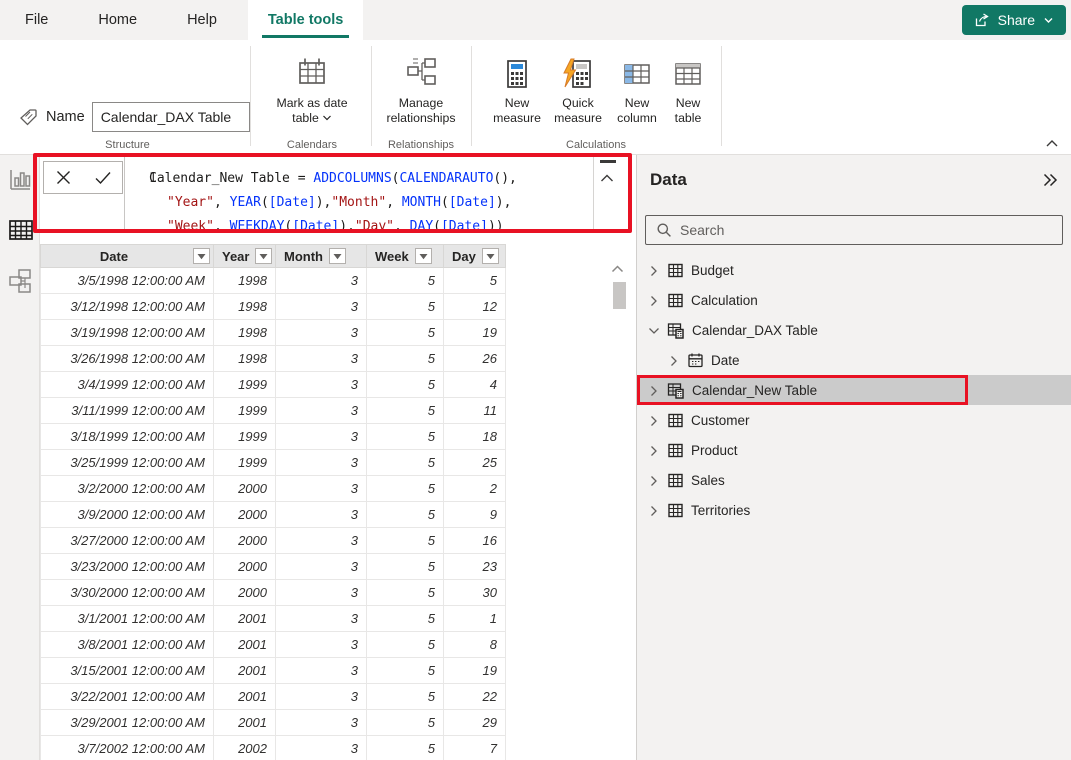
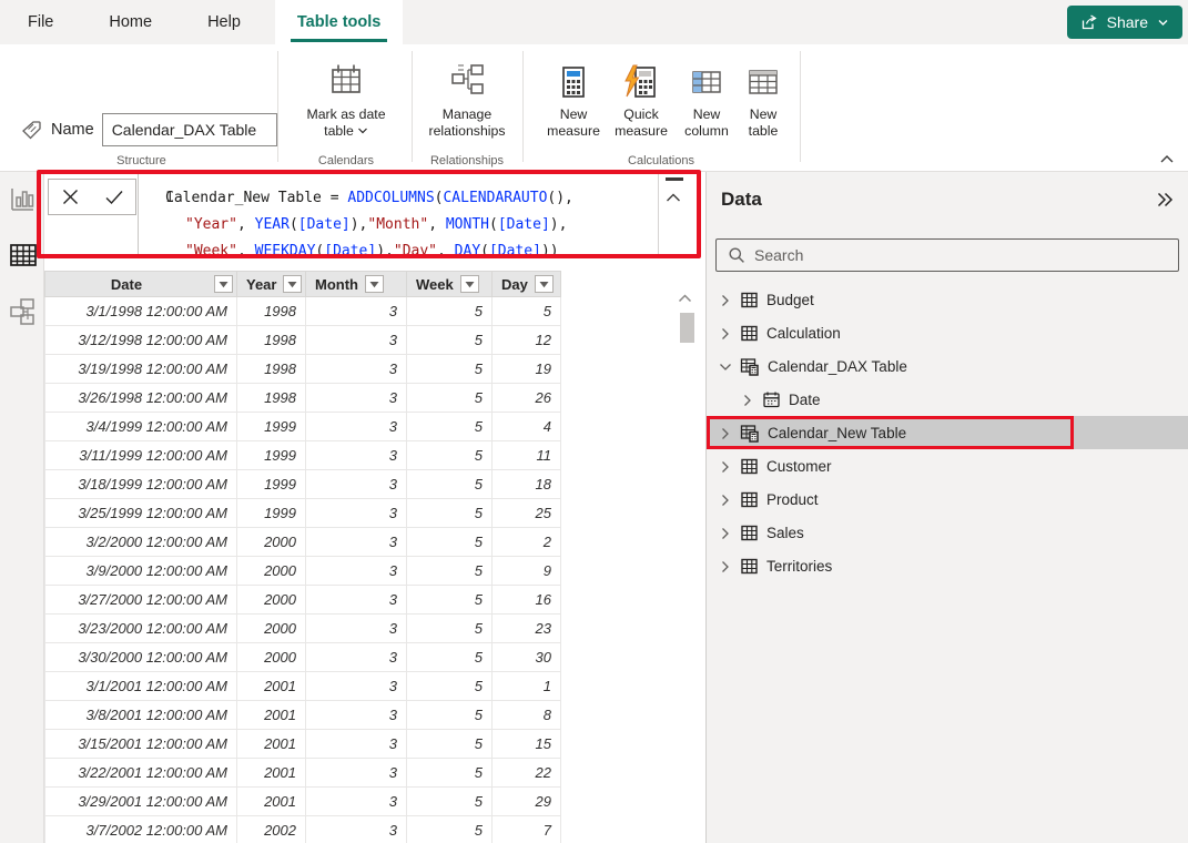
  File
  Home
  Help
  Table tools
  Share
  Name
  Calendar_DAX Table
  Structure
  Mark as date
  table
  Calendars
  Manage
  relationships
  Relationships
  New
  measure
  Quick
  measure
  New
  column
  New
  table
  Calculations
  1
  Calendar_New Table = ADDCOLUMNS(CALENDARAUTO(),
  "Year", YEAR([Date]),"Month", MONTH([Date]),
  "Week", WEEKDAY([Date]),"Day", DAY([Date]))
  Date	Year	Month	Week	Day
- 3/5/1998 12:00:00 AM	1998	3	5	5
+ 3/1/1998 12:00:00 AM	1998	3	5	5
  3/12/1998 12:00:00 AM	1998	3	5	12
  3/19/1998 12:00:00 AM	1998	3	5	19
  3/26/1998 12:00:00 AM	1998	3	5	26
  3/4/1999 12:00:00 AM	1999	3	5	4
  3/11/1999 12:00:00 AM	1999	3	5	11
  3/18/1999 12:00:00 AM	1999	3	5	18
  3/25/1999 12:00:00 AM	1999	3	5	25
  3/2/2000 12:00:00 AM	2000	3	5	2
  3/9/2000 12:00:00 AM	2000	3	5	9
  3/27/2000 12:00:00 AM	2000	3	5	16
  3/23/2000 12:00:00 AM	2000	3	5	23
  3/30/2000 12:00:00 AM	2000	3	5	30
  3/1/2001 12:00:00 AM	2001	3	5	1
  3/8/2001 12:00:00 AM	2001	3	5	8
- 3/15/2001 12:00:00 AM	2001	3	5	19
+ 3/15/2001 12:00:00 AM	2001	3	5	15
  3/22/2001 12:00:00 AM	2001	3	5	22
  3/29/2001 12:00:00 AM	2001	3	5	29
  3/7/2002 12:00:00 AM	2002	3	5	7
  Data
  Search
  Budget
  Calculation
  Calendar_DAX Table
  Date
  Calendar_New Table
  Customer
  Product
  Sales
  Territories
